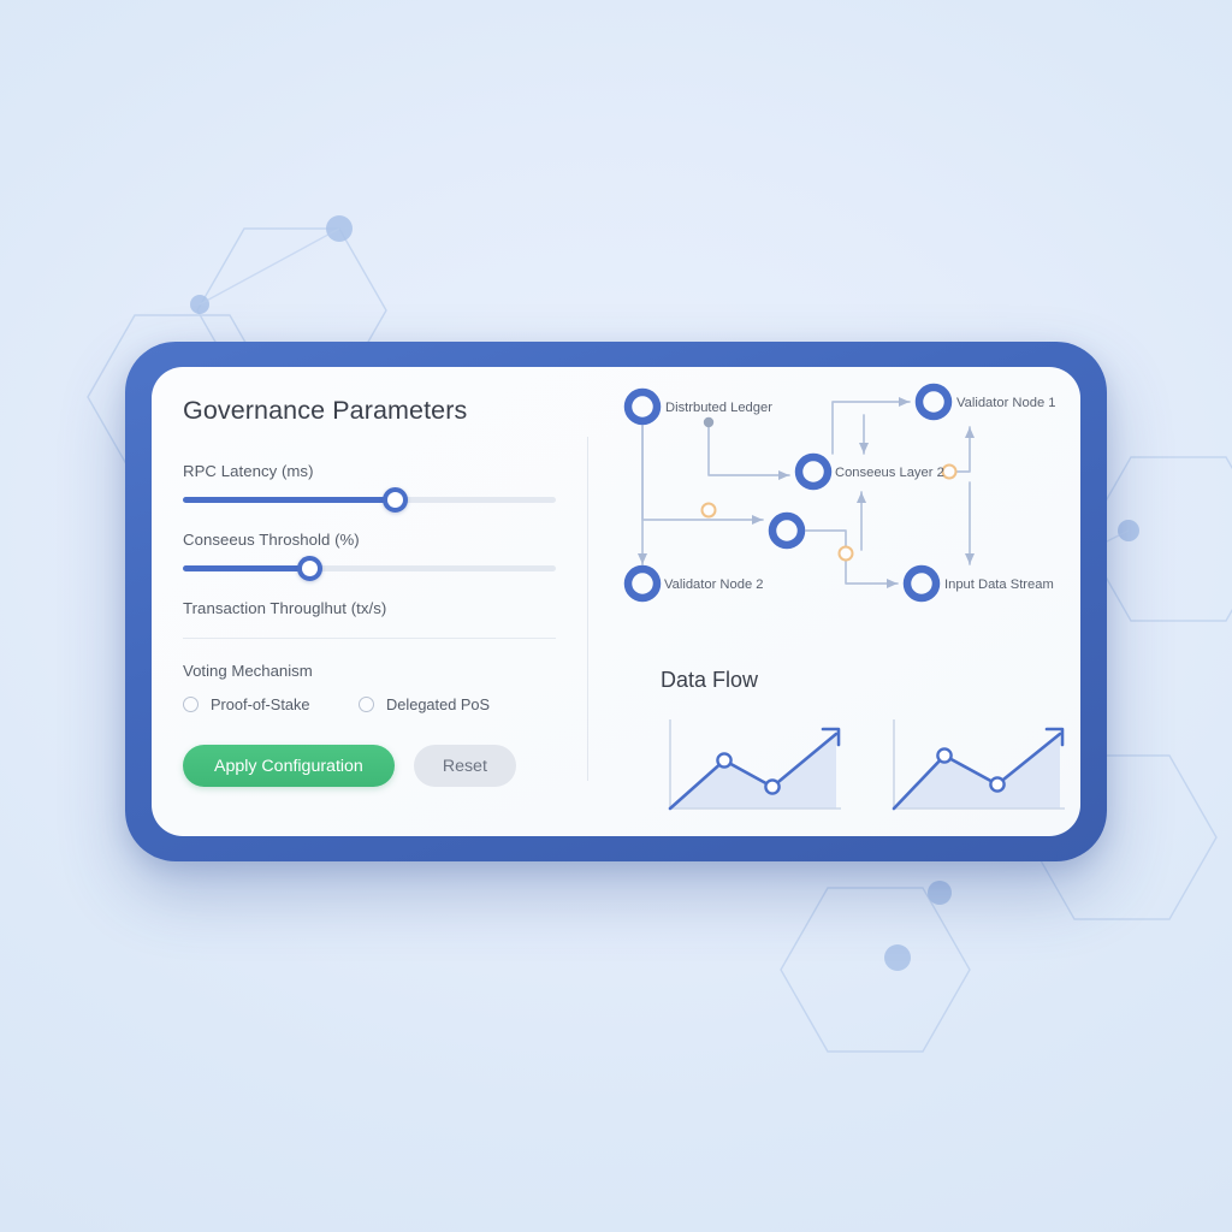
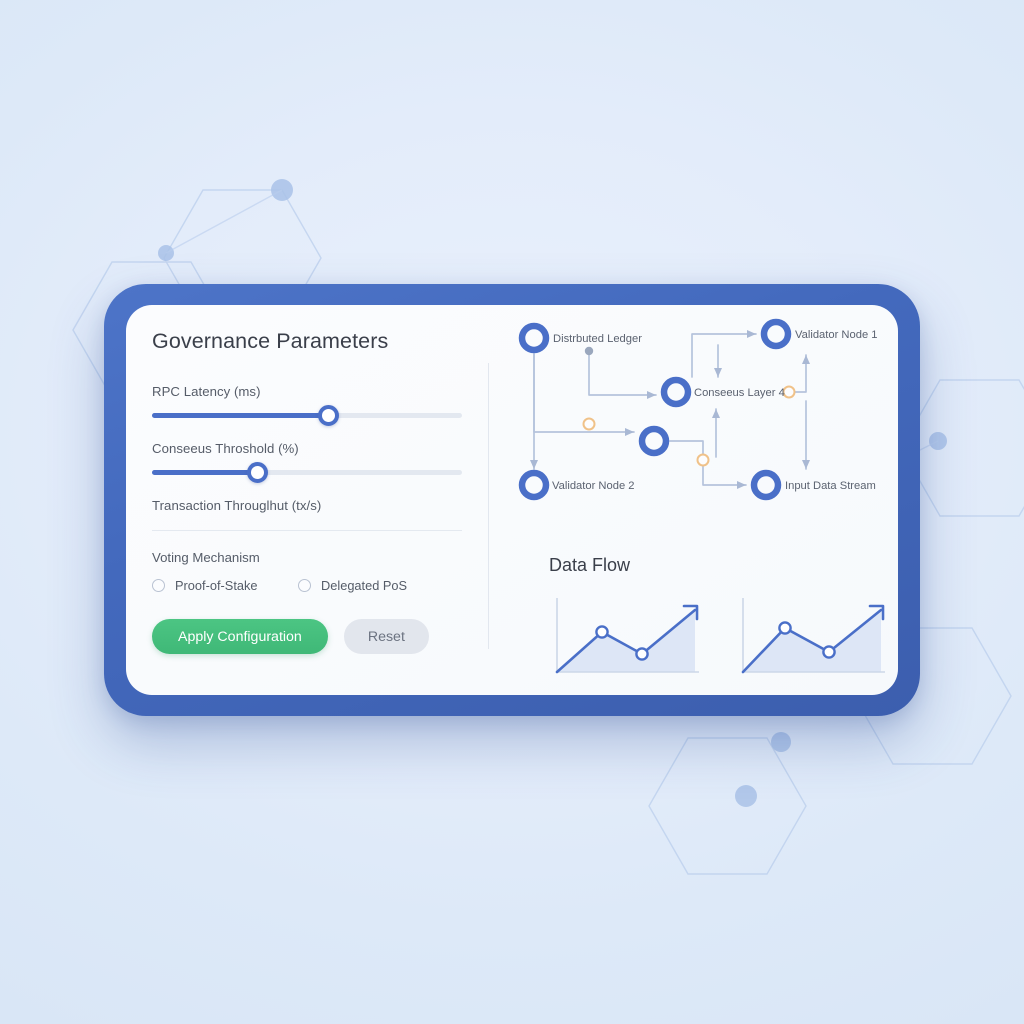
  Governance Parameters
  RPC Latency (ms)
  Conseeus Throshold (%)
  Transaction Througlhut (tx/s)
  Voting Mechanism
  Proof-of-Stake
  Delegated PoS
  Apply Configuration
  Reset
  Distrbuted Ledger
  Validator Node 1
- Conseeus Layer 2
+ Conseeus Layer 4
  Validator Node 2
  Input Data Stream
  Data Flow
